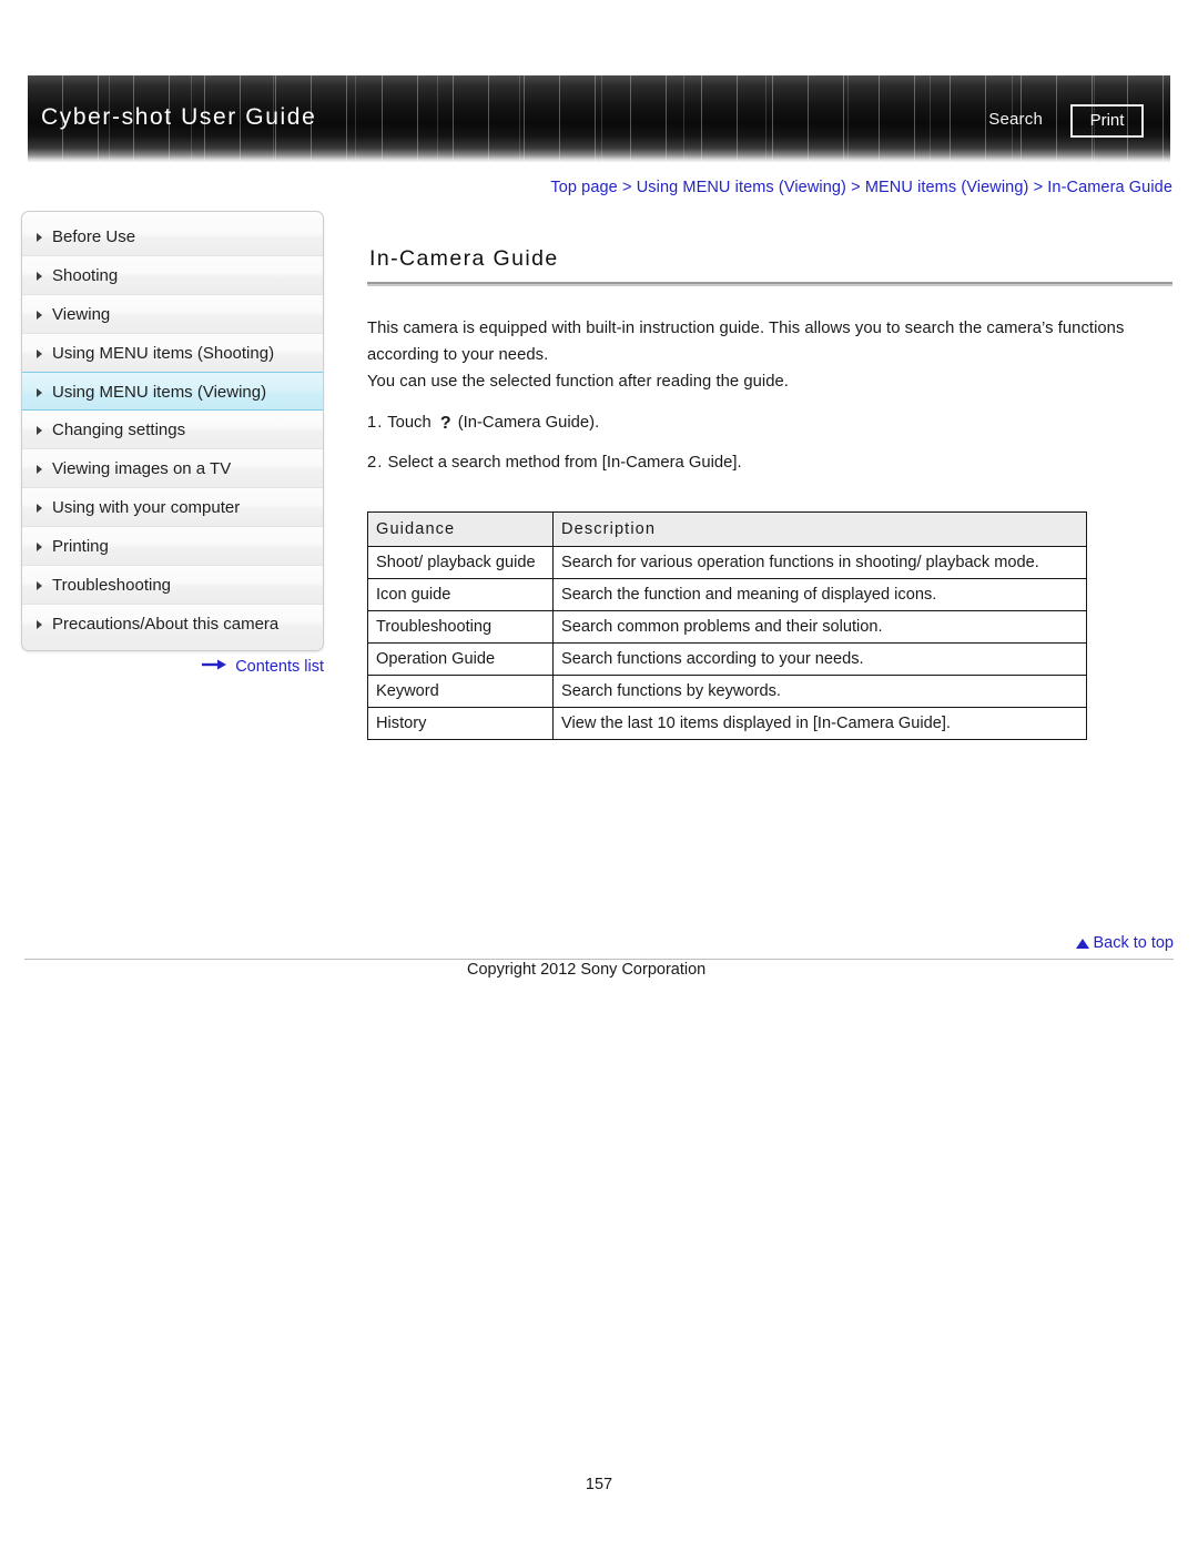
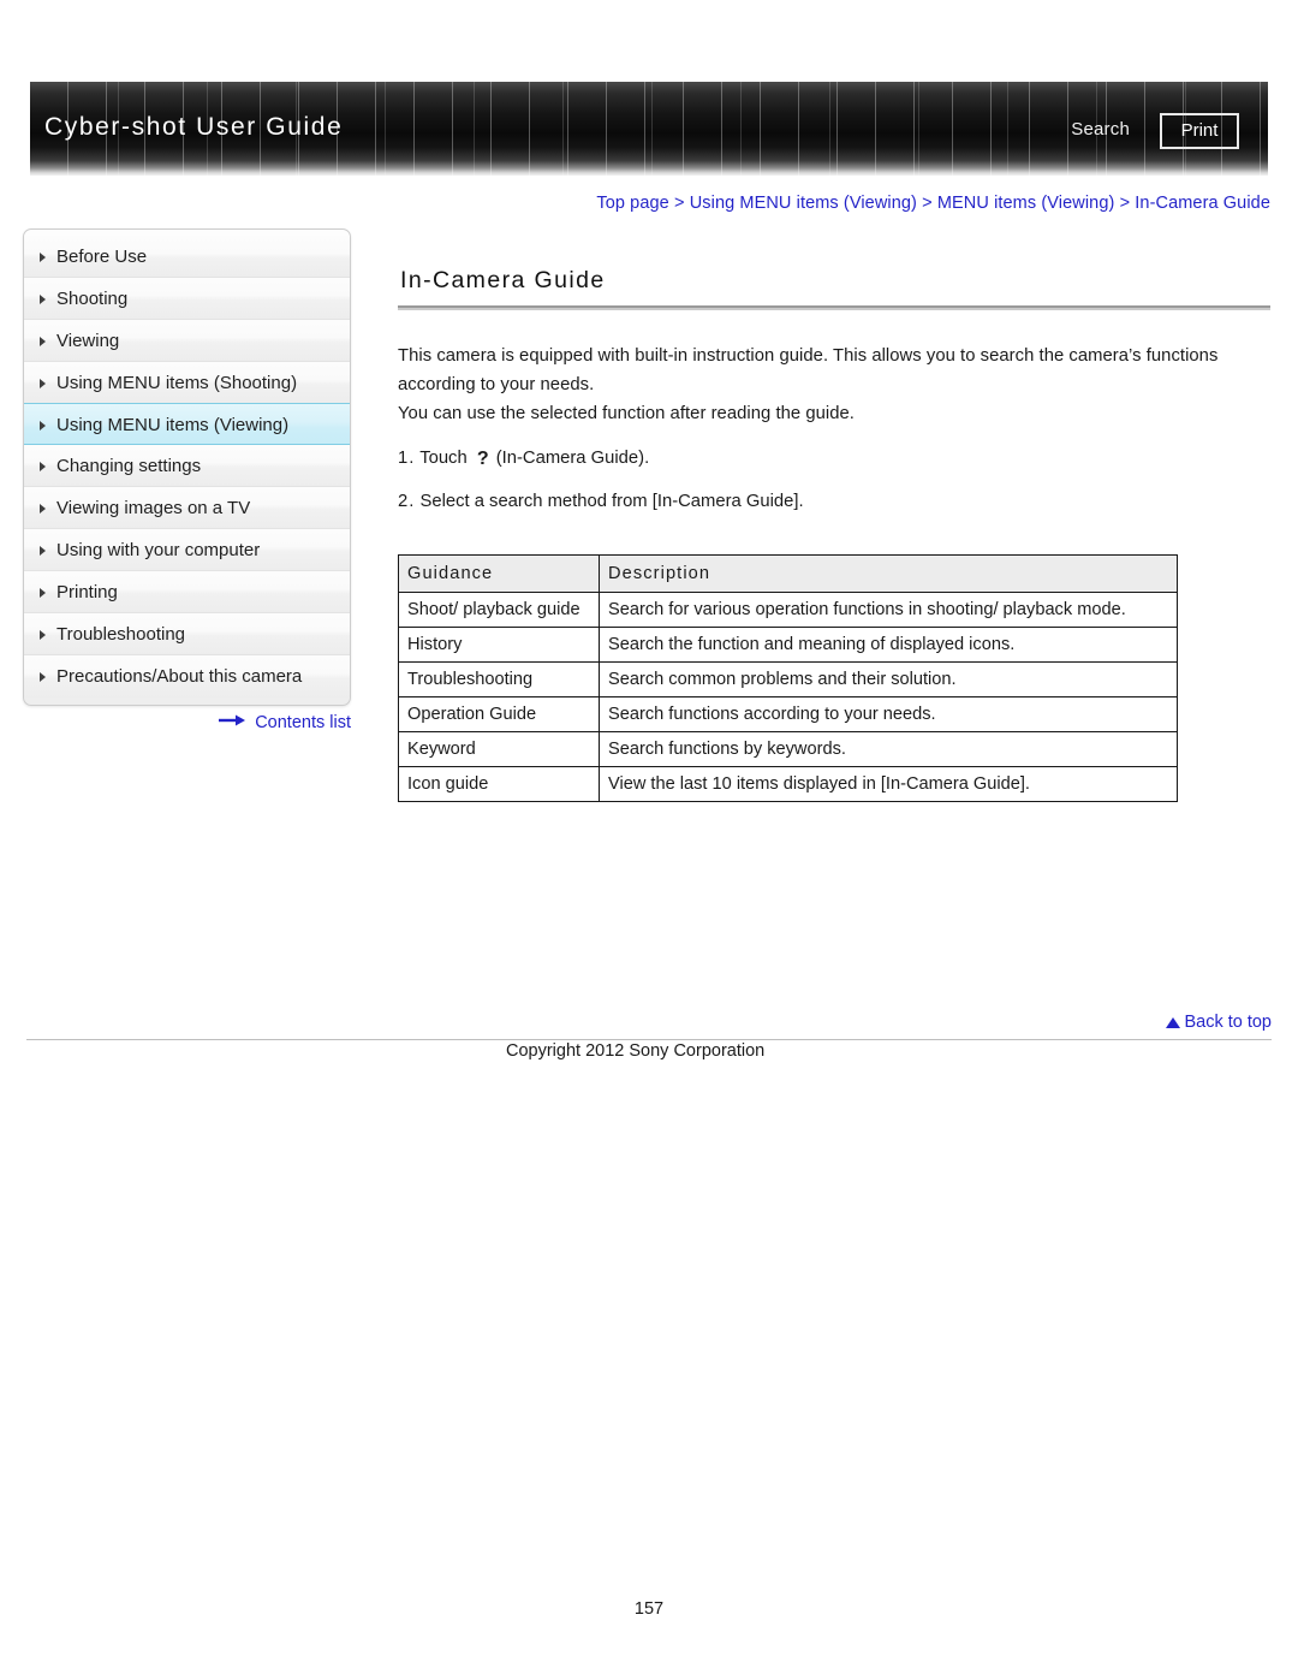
  Cyber-shot User Guide
  Search
  Print
  Top page > Using MENU items (Viewing) > MENU items (Viewing) > In-Camera Guide
  Before Use
  Shooting
  Viewing
  Using MENU items (Shooting)
  Using MENU items (Viewing)
  Changing settings
  Viewing images on a TV
  Using with your computer
  Printing
  Troubleshooting
  Precautions/About this camera
  Contents list
  In-Camera Guide
  This camera is equipped with built-in instruction guide. This allows you to search the camera’s functions
  according to your needs.
  You can use the selected function after reading the guide.
  1. Touch ? (In-Camera Guide).
  2. Select a search method from [In-Camera Guide].
  Guidance	Description
  Shoot/ playback guide	Search for various operation functions in shooting/ playback mode.
- Icon guide	Search the function and meaning of displayed icons.
+ History	Search the function and meaning of displayed icons.
  Troubleshooting	Search common problems and their solution.
  Operation Guide	Search functions according to your needs.
  Keyword	Search functions by keywords.
- History	View the last 10 items displayed in [In-Camera Guide].
+ Icon guide	View the last 10 items displayed in [In-Camera Guide].
  Back to top
  Copyright 2012 Sony Corporation
  157
